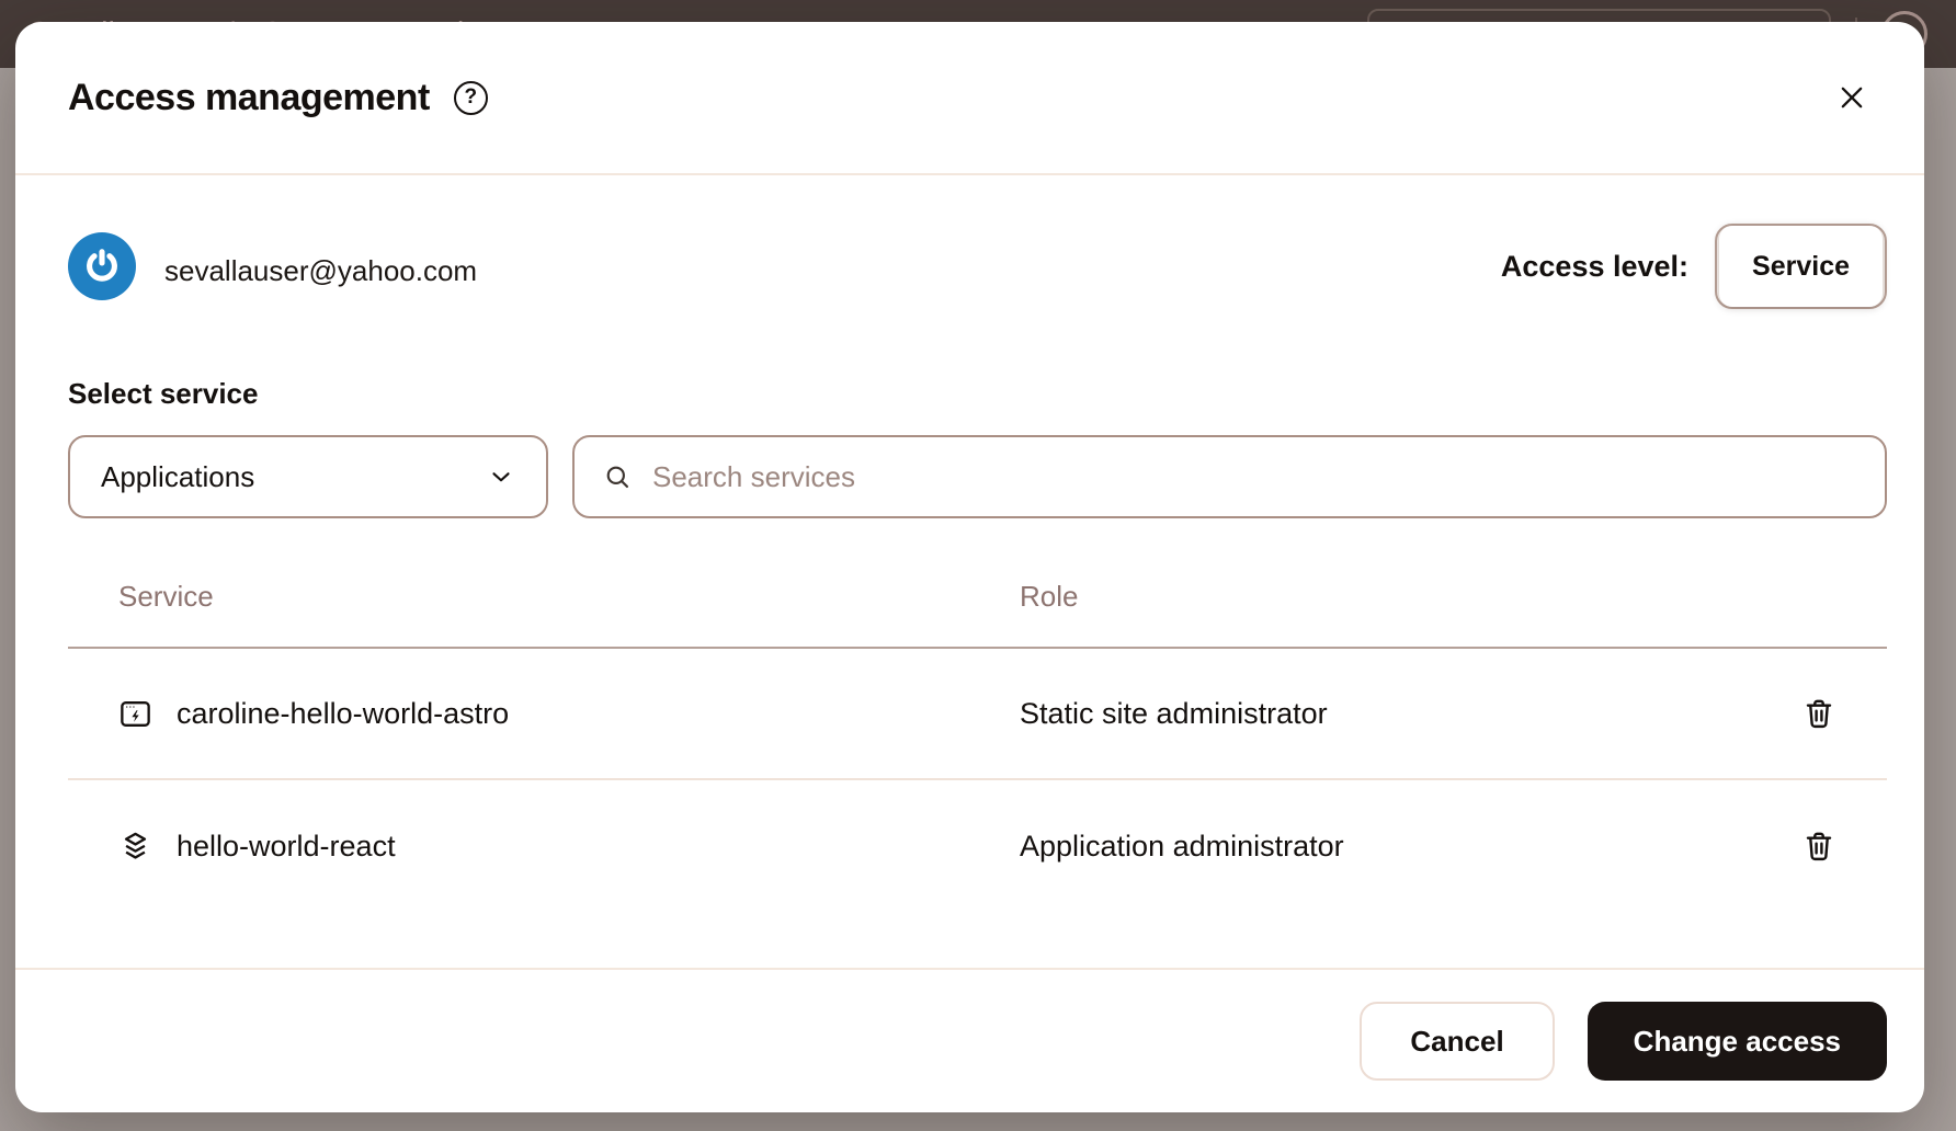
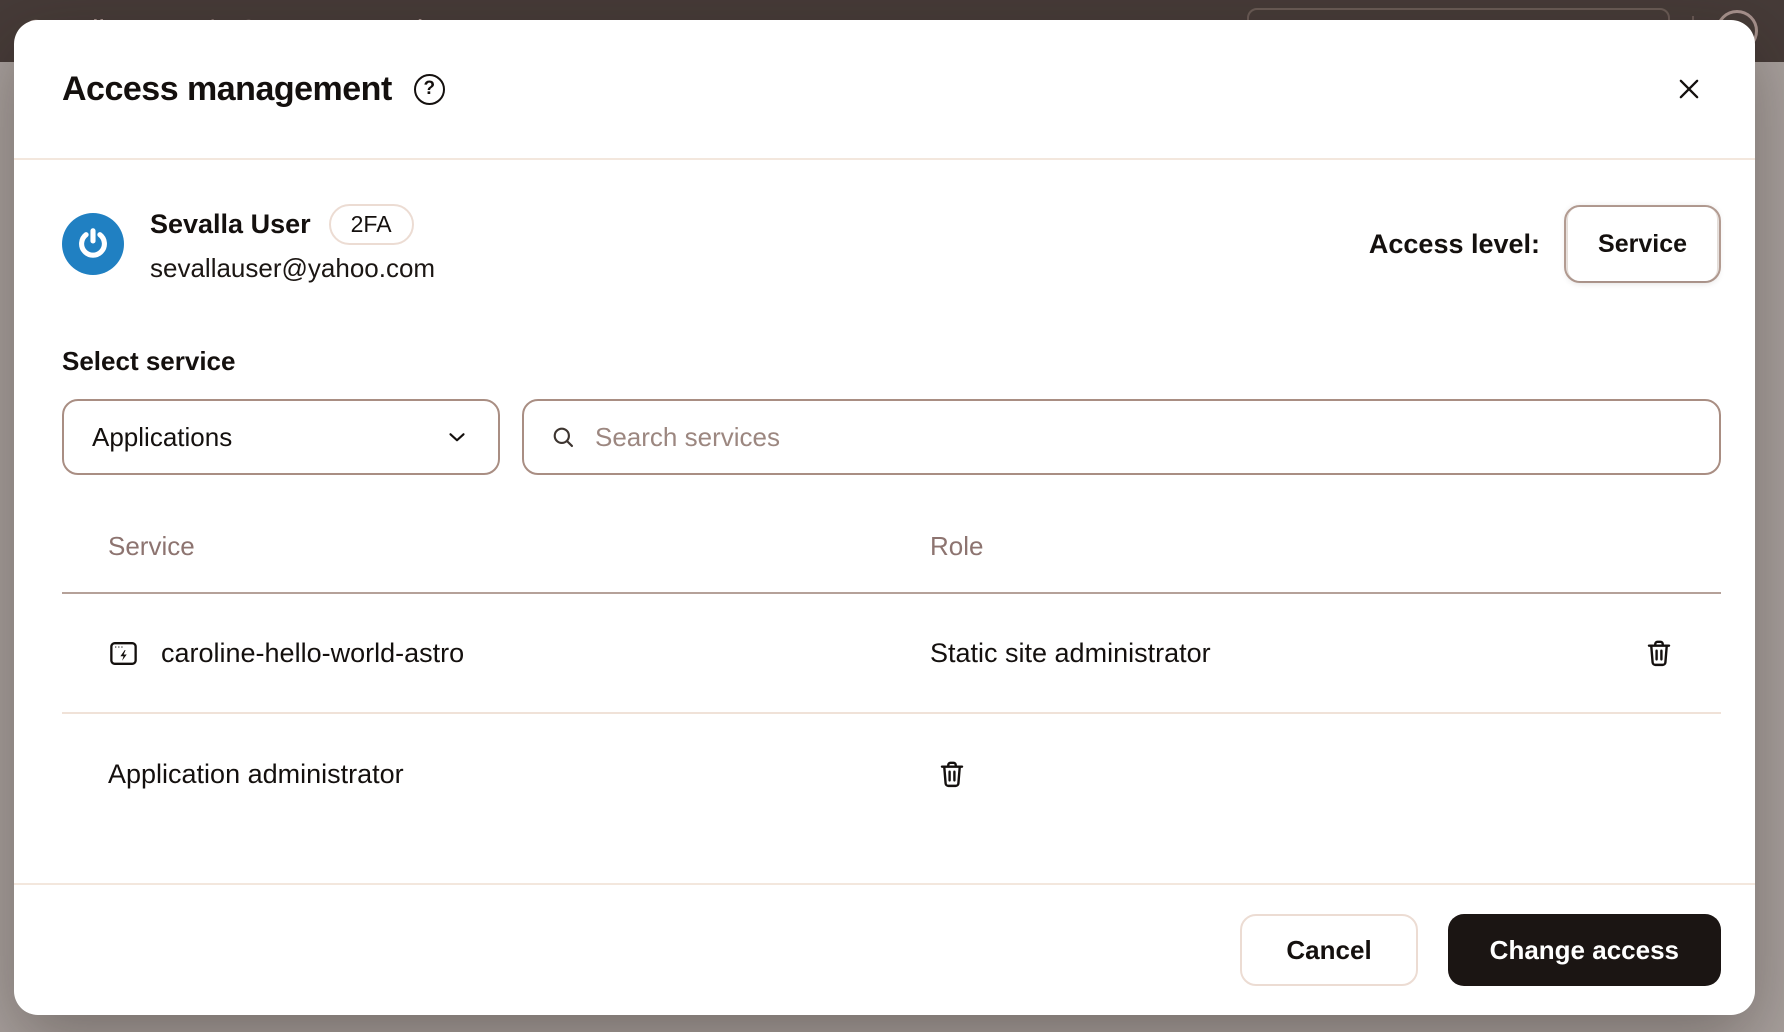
  Access management
  ?
+ Sevalla User
+ 2FA
  sevallauser@yahoo.com
  Access level:
  Service
  Select service
  Applications
  Search services
  Service
  Role
  caroline-hello-world-astro
  Static site administrator
- hello-world-react
  Application administrator
  Cancel
  Change access
